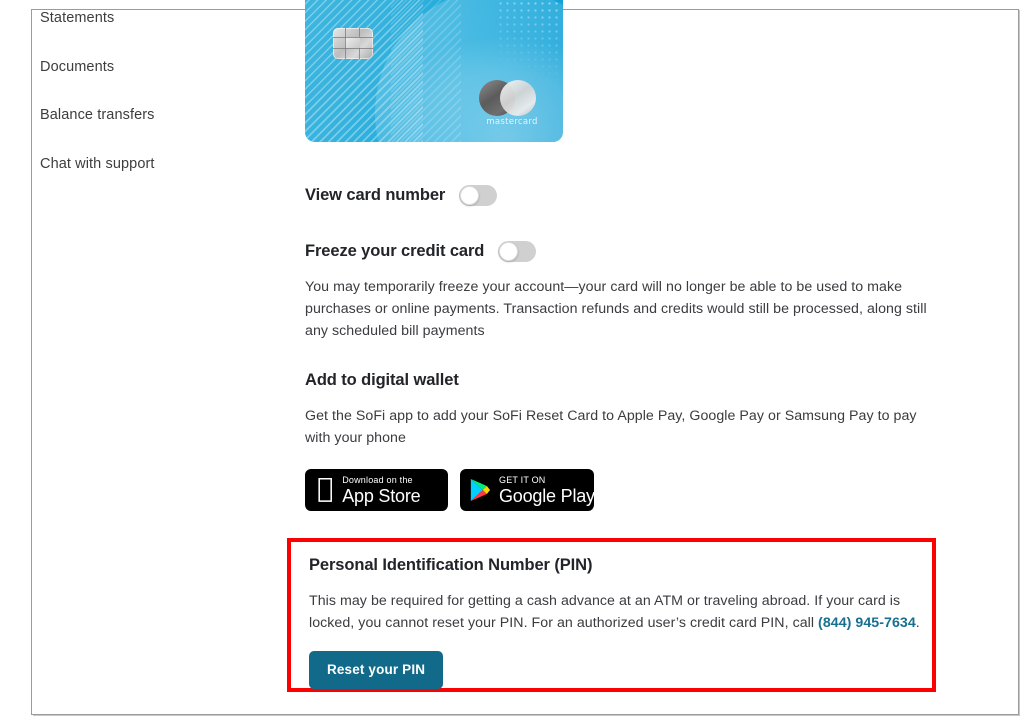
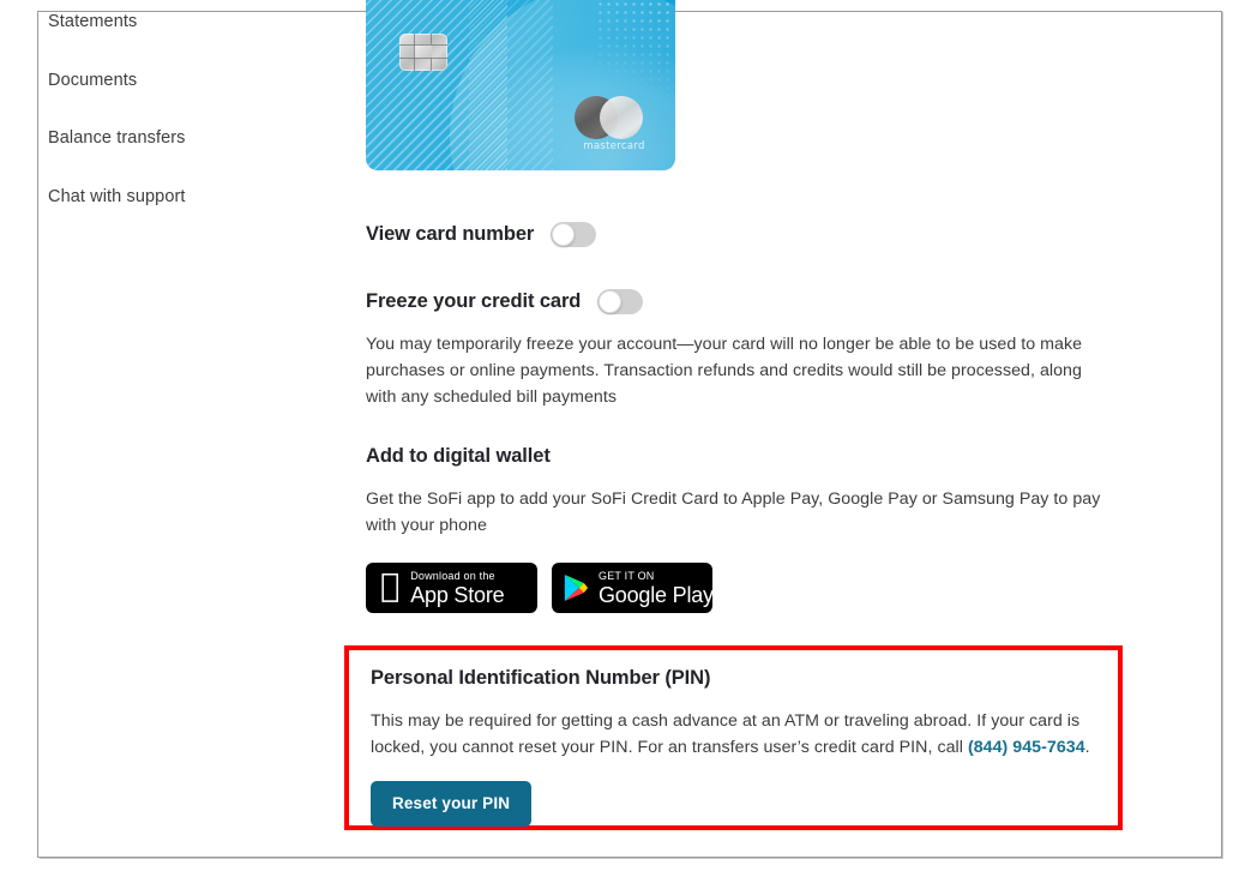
  Statements
  Documents
  Balance transfers
  Chat with support
  mastercard
  View card number
  Freeze your credit card
- You may temporarily freeze your account—your card will no longer be able to be used to make purchases or online payments. Transaction refunds and credits would still be processed, along still any scheduled bill payments
+ You may temporarily freeze your account—your card will no longer be able to be used to make purchases or online payments. Transaction refunds and credits would still be processed, along with any scheduled bill payments
  Add to digital wallet
- Get the SoFi app to add your SoFi Reset Card to Apple Pay, Google Pay or Samsung Pay to pay with your phone
+ Get the SoFi app to add your SoFi Credit Card to Apple Pay, Google Pay or Samsung Pay to pay with your phone
  
  Download on the
  App Store
  GET IT ON
  Google Play
  Personal Identification Number (PIN)
- This may be required for getting a cash advance at an ATM or traveling abroad. If your card is locked, you cannot reset your PIN. For an authorized user’s credit card PIN, call (844) 945-7634.
+ This may be required for getting a cash advance at an ATM or traveling abroad. If your card is locked, you cannot reset your PIN. For an transfers user’s credit card PIN, call (844) 945-7634.
  Reset your PIN
